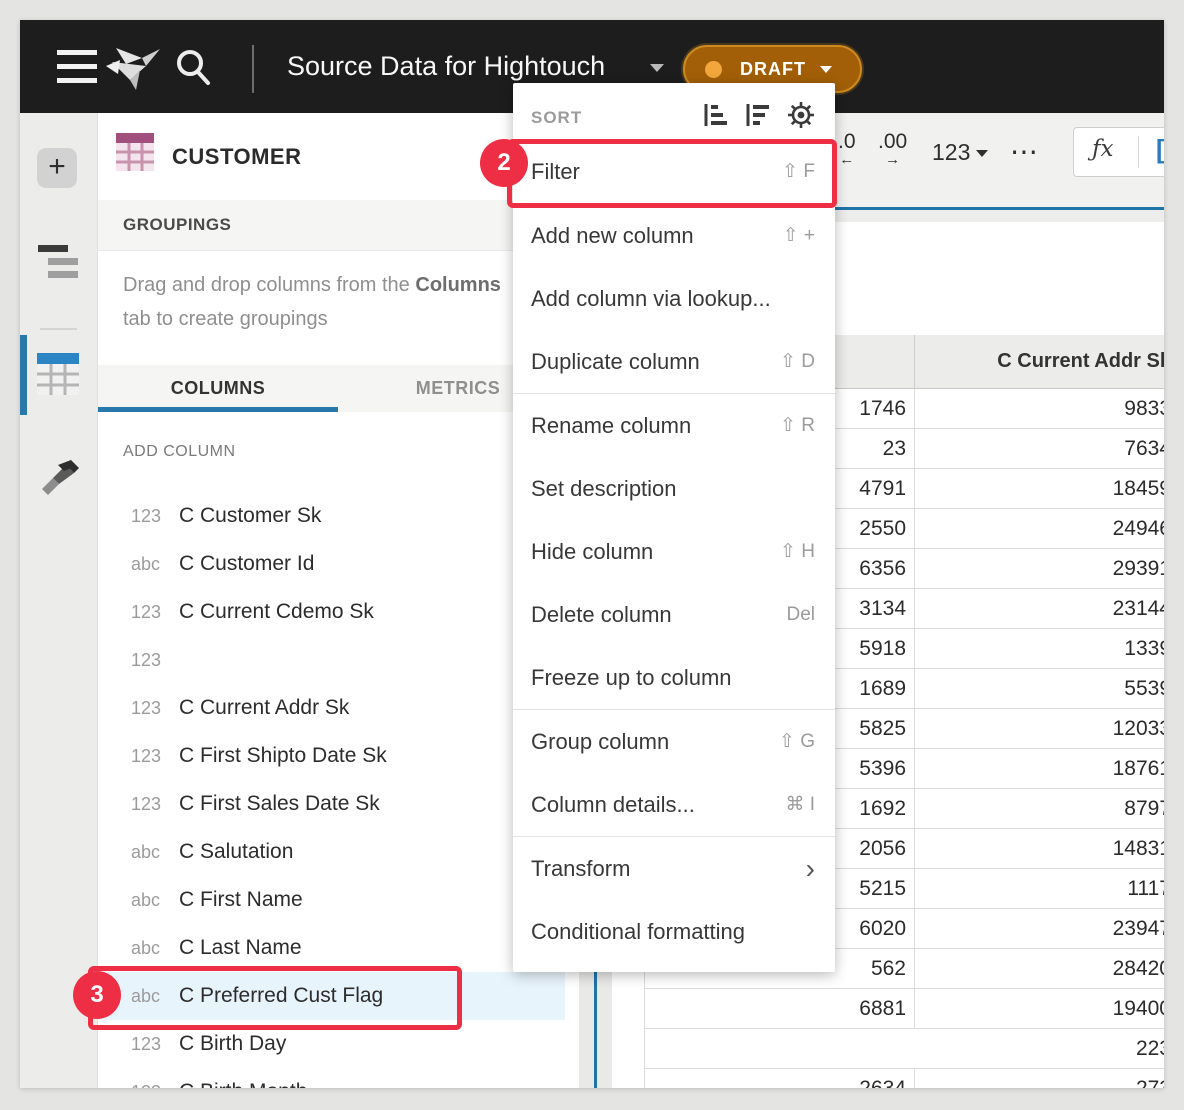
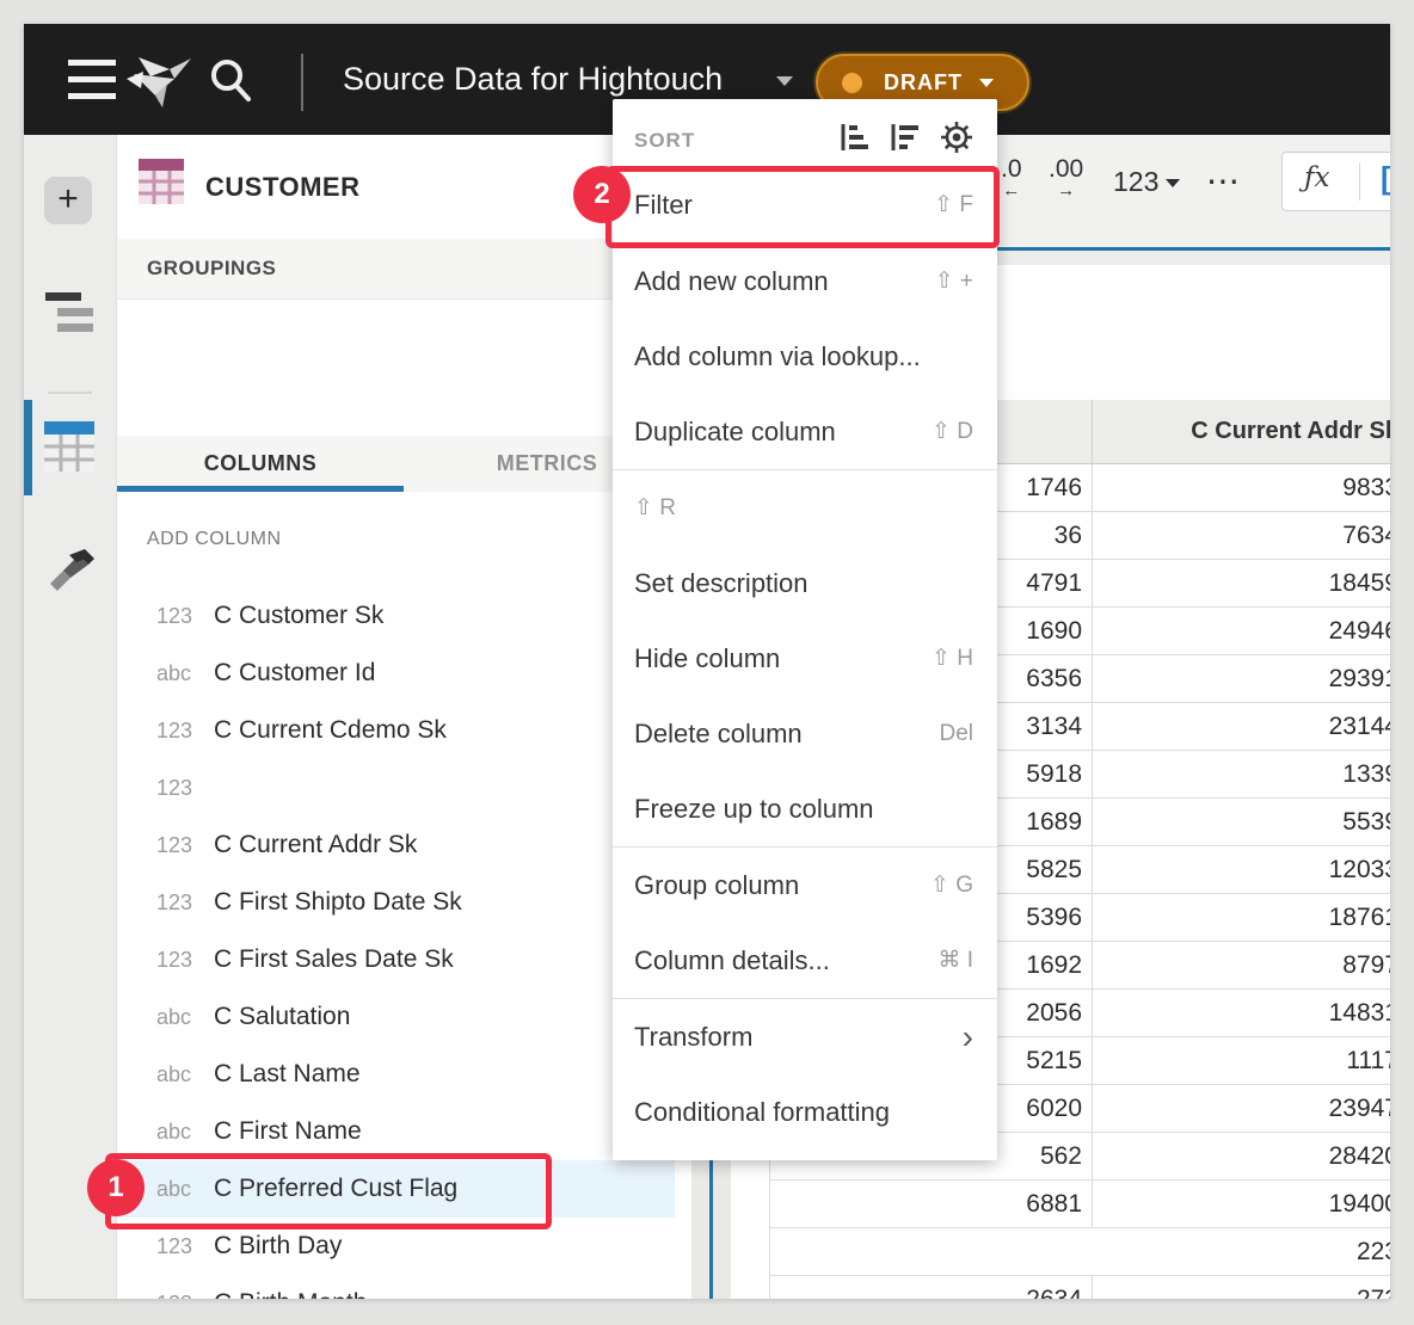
  C Current Addr S
  1746
  983
- 23
+ 36
  763
  4791
  1845
- 2550
+ 1690
  2494
  6356
  2939
  3134
  2314
  5918
  133
  1689
  553
  5825
  1203
  5396
  1876
  1692
  879
  2056
  1483
  5215
  111
  6020
  2394
  562
  2842
  6881
  1940
  Source Data for Hightouch
  DRAFT
  .0
  ←
  .00
  →
  123
  ⋯
  ƒx
  [
  +
  CUSTOMER
  GROUPINGS
- Drag and drop columns from the Columns
- tab to create groupings
  COLUMNS
  METRICS
  ADD COLUMN
  123
  C Customer Sk
  abc
  C Customer Id
  123
  C Current Cdemo Sk
  123
  123
  C Current Addr Sk
  123
  C First Shipto Date Sk
  123
  C First Sales Date Sk
  abc
  C Salutation
  abc
- C First Name
+ C Last Name
  abc
- C Last Name
+ C First Name
  abc
  C Preferred Cust Flag
  123
  C Birth Day
  SORT
  Filter
  ⇧ F
  Add new column
  ⇧ +
  Add column via lookup...
  Duplicate column
  ⇧ D
- Rename column
  ⇧ R
  Set description
  Hide column
  ⇧ H
  Delete column
  Del
  Freeze up to column
  Group column
  ⇧ G
  Column details...
  ⌘ I
  Transform
  ›
  Conditional formatting
  2
- 3
+ 1
